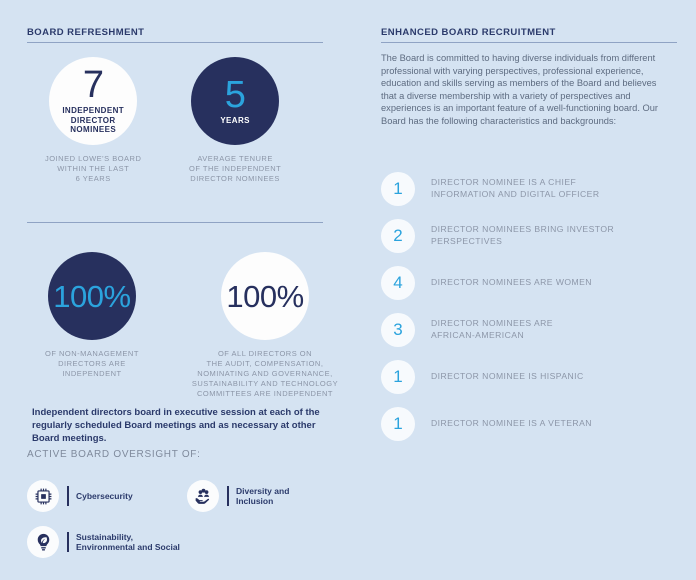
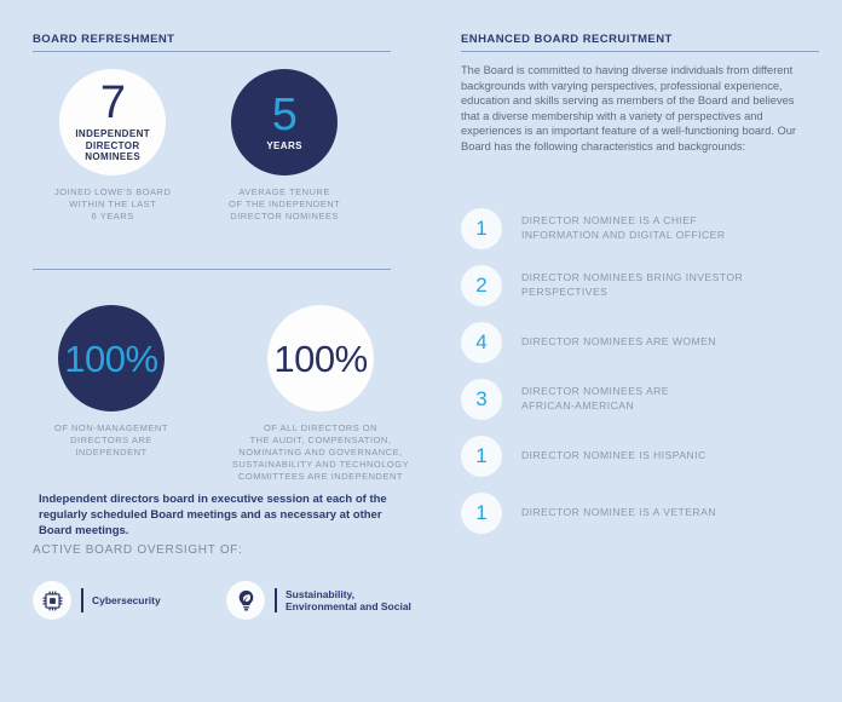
  BOARD REFRESHMENT
  7
  INDEPENDENT
  DIRECTOR
  NOMINEES
  JOINED LOWE'S BOARD
  WITHIN THE LAST
  6 YEARS
  5
  YEARS
  AVERAGE TENURE
  OF THE INDEPENDENT
  DIRECTOR NOMINEES
  100%
  OF NON-MANAGEMENT
  DIRECTORS ARE
  INDEPENDENT
  100%
  OF ALL DIRECTORS ON
  THE AUDIT, COMPENSATION,
  NOMINATING AND GOVERNANCE,
  SUSTAINABILITY AND TECHNOLOGY
  COMMITTEES ARE INDEPENDENT
  Independent directors board in executive session at each of the regularly scheduled Board meetings and as necessary at other Board meetings.
  ACTIVE BOARD OVERSIGHT OF:
  Cybersecurity
- Diversity and
- Inclusion
  Sustainability,
  Environmental and Social
  ENHANCED BOARD RECRUITMENT
- The Board is committed to having diverse individuals from different professional with varying perspectives, professional experience, education and skills serving as members of the Board and believes that a diverse membership with a variety of perspectives and experiences is an important feature of a well-functioning board. Our Board has the following characteristics and backgrounds:
+ The Board is committed to having diverse individuals from different backgrounds with varying perspectives, professional experience, education and skills serving as members of the Board and believes that a diverse membership with a variety of perspectives and experiences is an important feature of a well-functioning board. Our Board has the following characteristics and backgrounds:
  1
  DIRECTOR NOMINEE IS A CHIEF
  INFORMATION AND DIGITAL OFFICER
  2
  DIRECTOR NOMINEES BRING INVESTOR
  PERSPECTIVES
  4
  DIRECTOR NOMINEES ARE WOMEN
  3
  DIRECTOR NOMINEES ARE
  AFRICAN-AMERICAN
  1
  DIRECTOR NOMINEE IS HISPANIC
  1
  DIRECTOR NOMINEE IS A VETERAN
